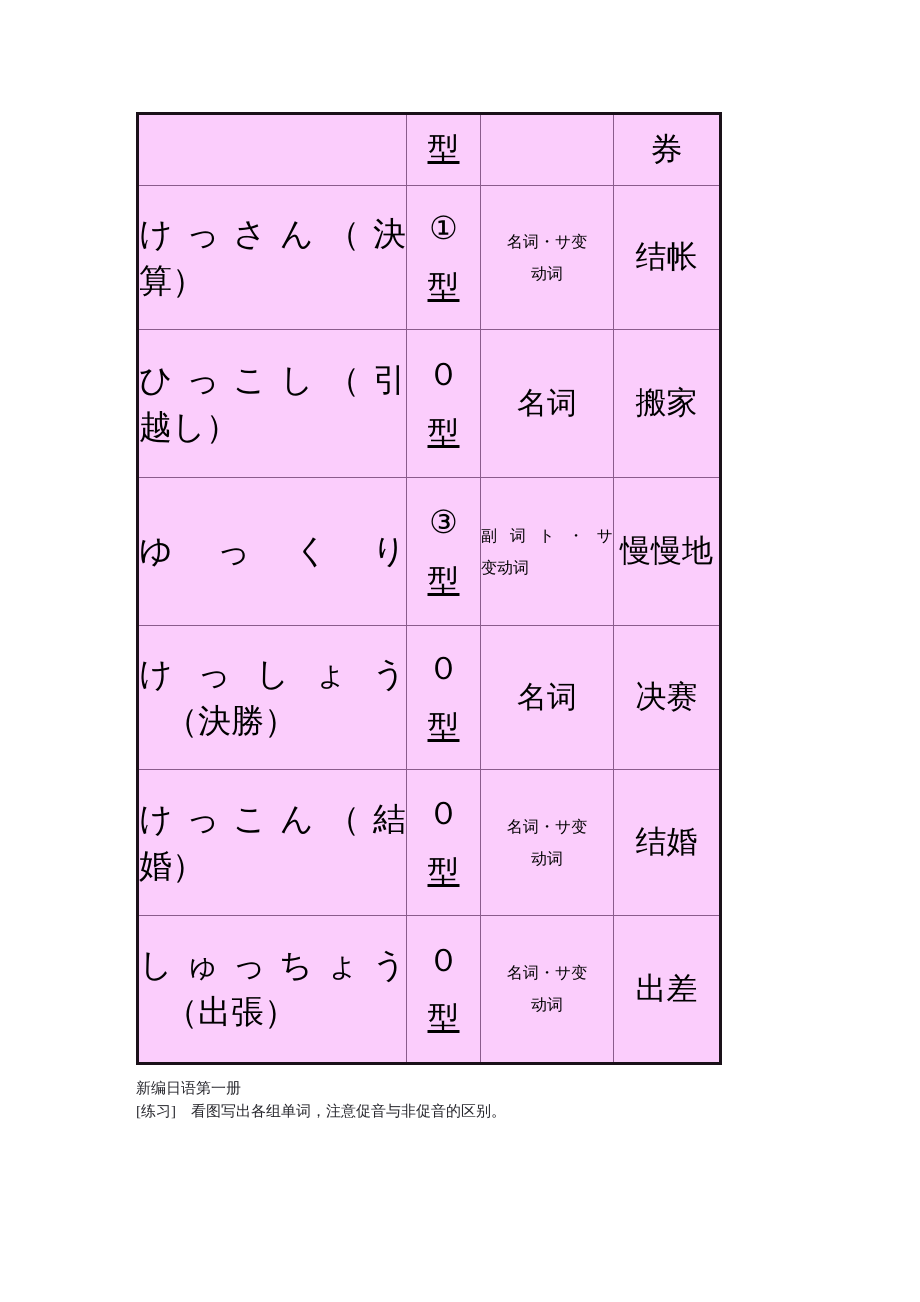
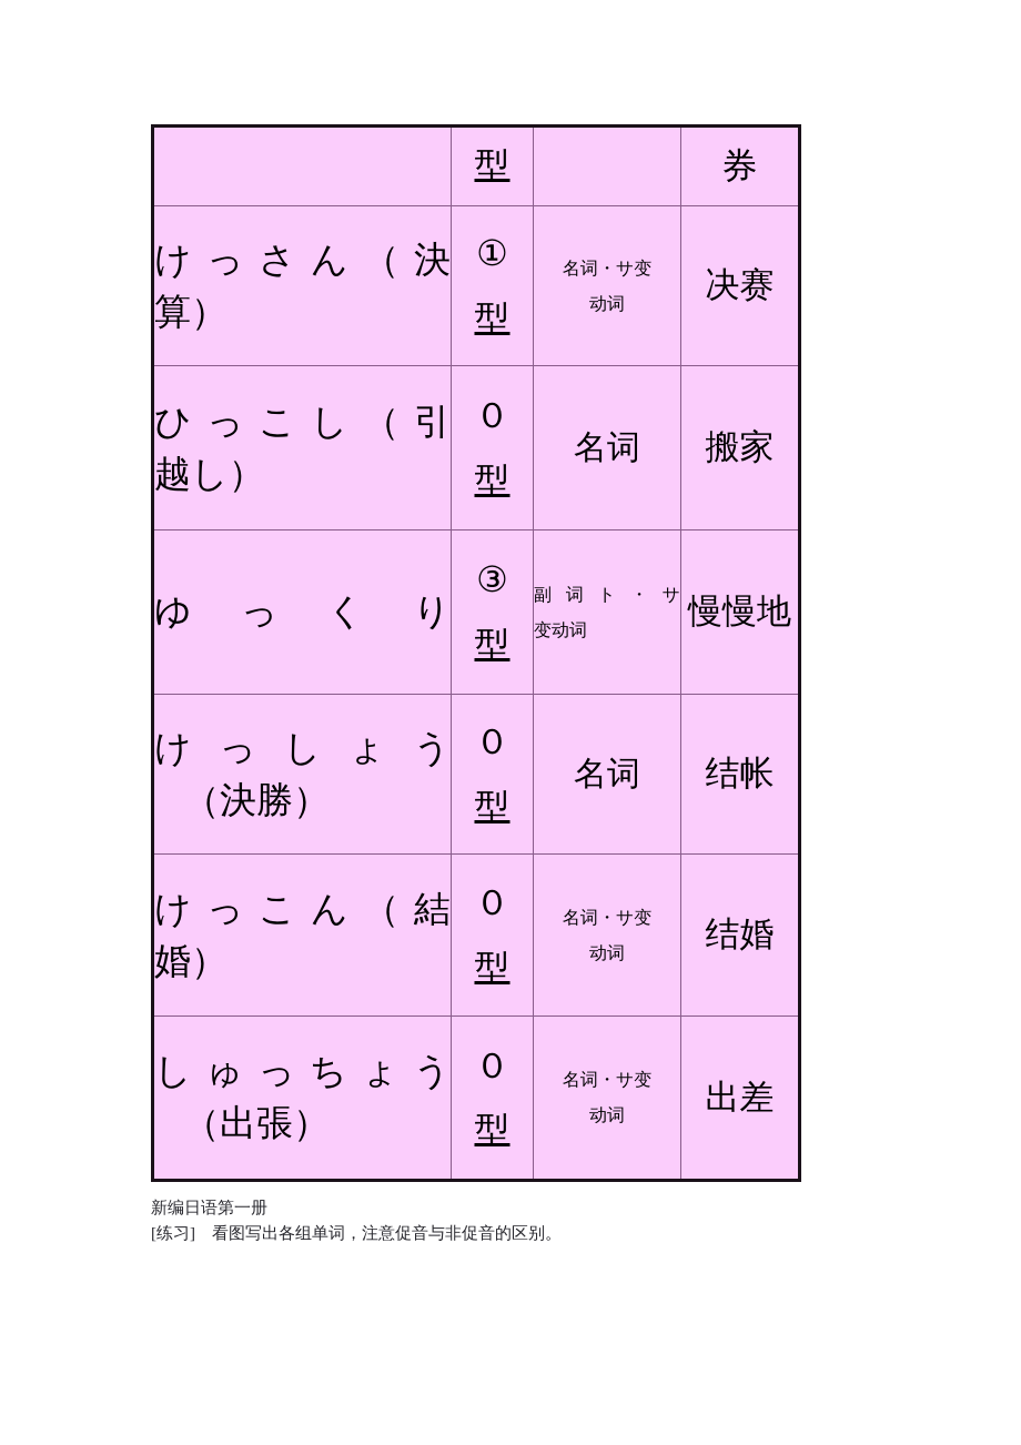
  	型		券
- けっさん（決算）	① 型	名词・サ变 动词	结帐
+ けっさん（決算）	① 型	名词・サ变 动词	决赛
  ひっこし（引越し）	０ 型	名词	搬家
  ゆっくり	③ 型	副词ト・サ变动词	慢慢地
- けっしょう（決勝）	０ 型	名词	决赛
+ けっしょう（決勝）	０ 型	名词	结帐
  けっこん（結婚）	０ 型	名词・サ变 动词	结婚
  しゅっちょう（出張）	０ 型	名词・サ变 动词	出差
  新编日语第一册
  [练习] 看图写出各组单词，注意促音与非促音的区别。
